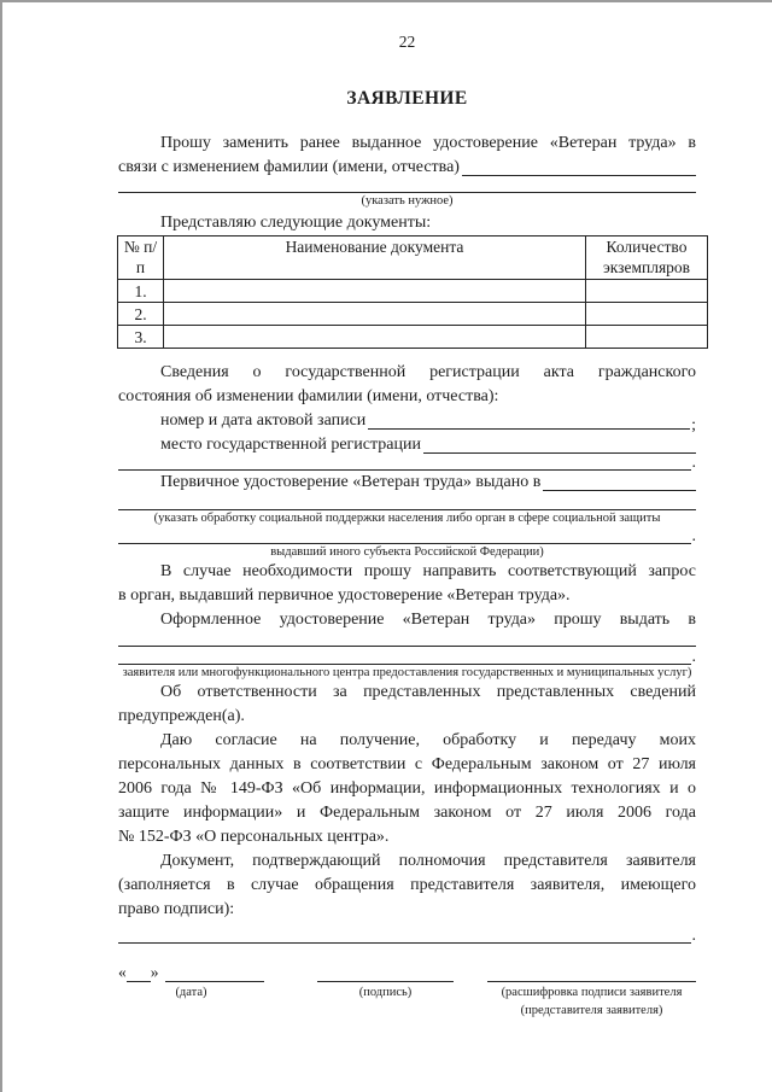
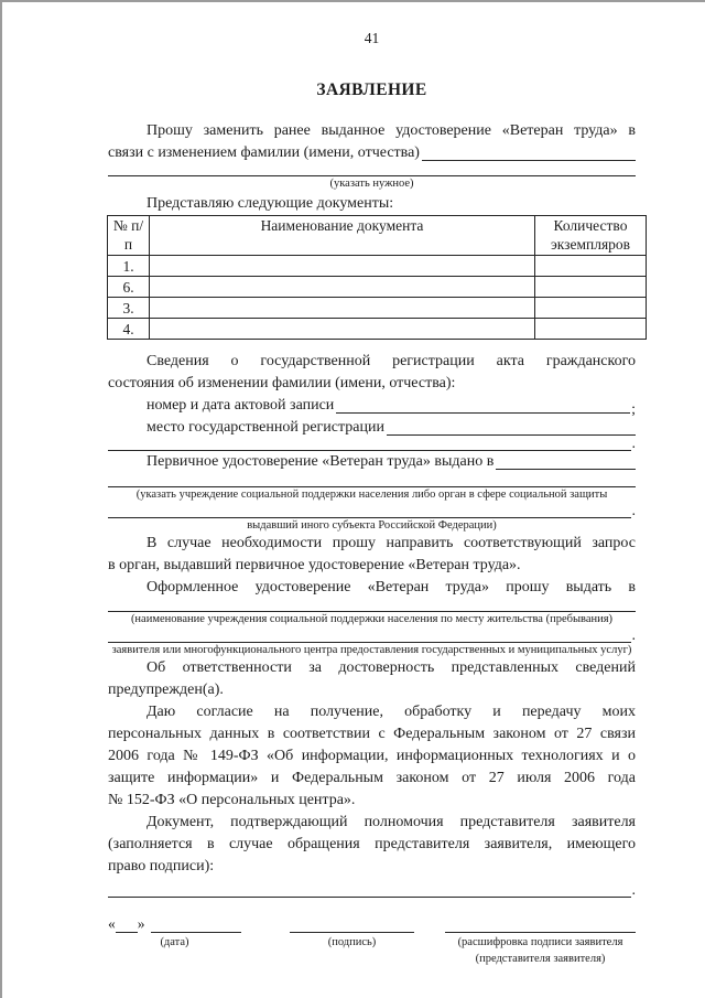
- 22
+ 41
  ЗАЯВЛЕНИЕ
  Прошу заменить ранее выданное удостоверение «Ветеран труда» в
  связи с изменением фамилии (имени, отчества)
  (указать нужное)
  Представляю следующие документы:
  № п/п	Наименование документа	Количество экземпляров
  1.
- 2.
+ 6.
  3.
+ 4.
  Сведения о государственной регистрации акта гражданского
  состояния об изменении фамилии (имени, отчества):
  номер и дата актовой записи
  ;
  место государственной регистрации
  .
  Первичное удостоверение «Ветеран труда» выдано в
- (указать обработку социальной поддержки населения либо орган в сфере социальной защиты
+ (указать учреждение социальной поддержки населения либо орган в сфере социальной защиты
  .
  выдавший иного субъекта Российской Федерации)
  В случае необходимости прошу направить соответствующий запрос
  в орган, выдавший первичное удостоверение «Ветеран труда».
  Оформленное удостоверение «Ветеран труда» прошу выдать в
+ (наименование учреждения социальной поддержки населения по месту жительства (пребывания)
  .
  заявителя или многофункционального центра предоставления государственных и муниципальных услуг)
- Об ответственности за представленных представленных сведений
+ Об ответственности за достоверность представленных сведений
  предупрежден(а).
  Даю согласие на получение, обработку и передачу моих
- персональных данных в соответствии с Федеральным законом от 27 июля
+ персональных данных в соответствии с Федеральным законом от 27 связи
  2006 года № 149-ФЗ «Об информации, информационных технологиях и о
  защите информации» и Федеральным законом от 27 июля 2006 года
  № 152-ФЗ «О персональных центра».
  Документ, подтверждающий полномочия представителя заявителя
  (заполняется в случае обращения представителя заявителя, имеющего
  право подписи):
  .
  «
  »
  (дата)
  (подпись)
  (расшифровка подписи заявителя
  (представителя заявителя)
